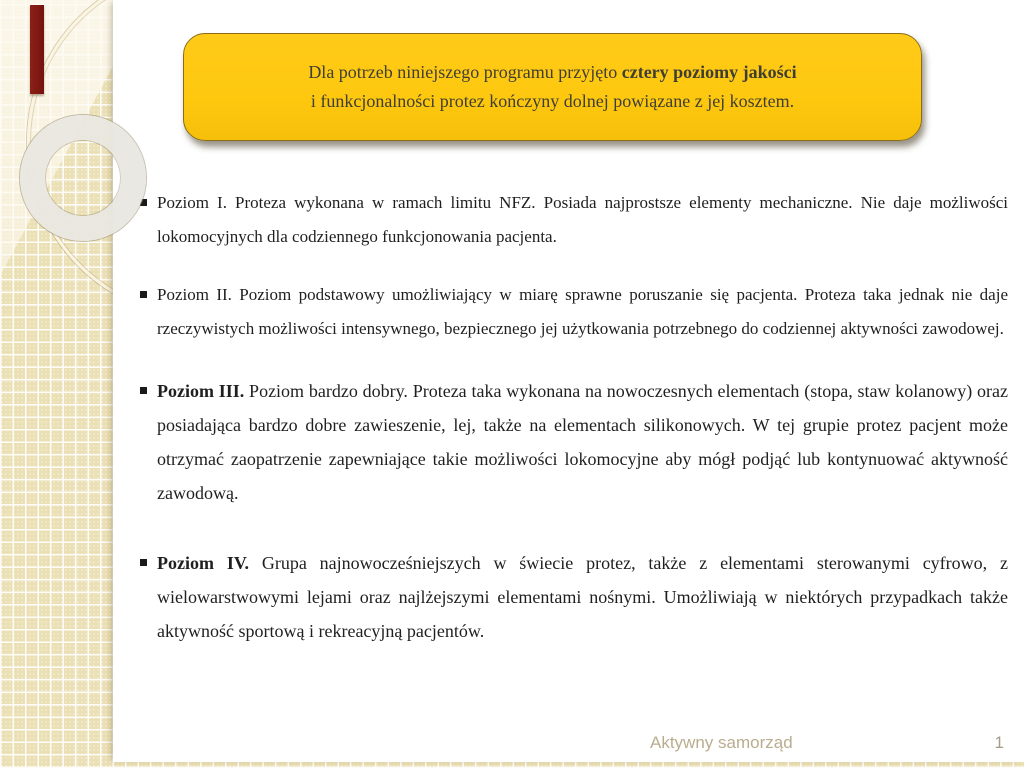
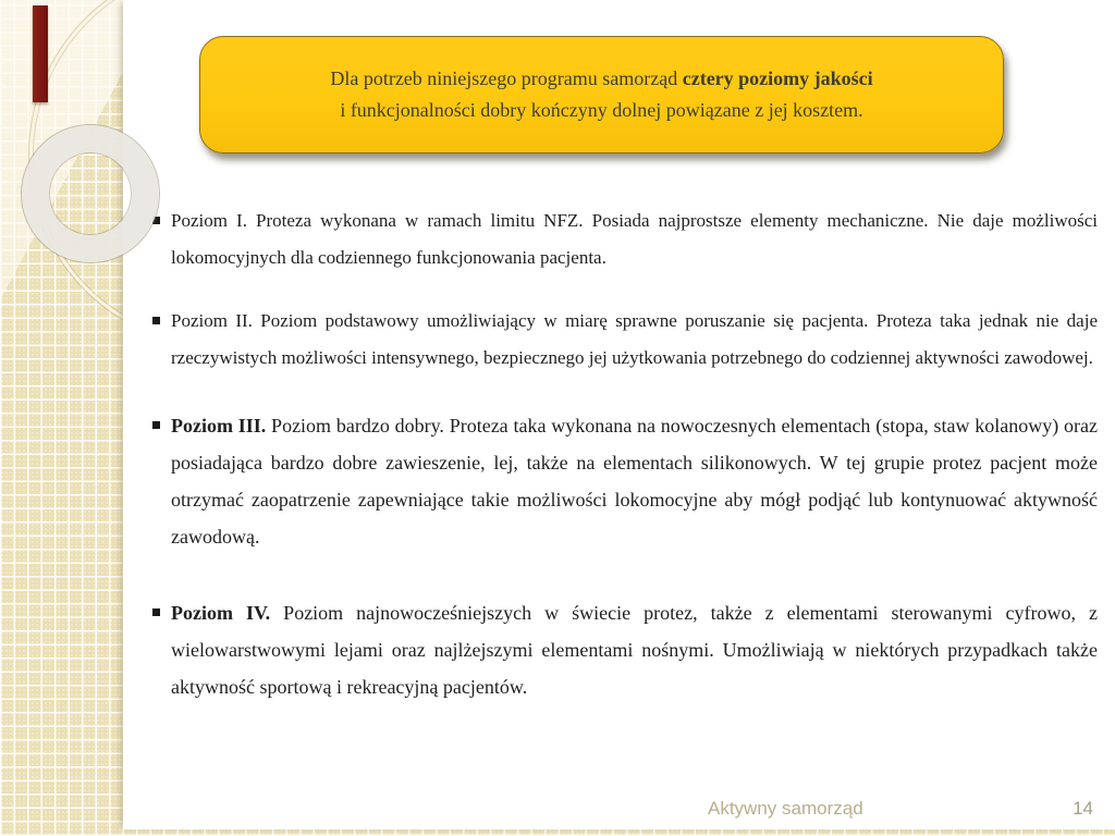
- Dla potrzeb niniejszego programu przyjęto cztery poziomy jakości
+ Dla potrzeb niniejszego programu samorząd cztery poziomy jakości
- i funkcjonalności protez kończyny dolnej powiązane z jej kosztem.
+ i funkcjonalności dobry kończyny dolnej powiązane z jej kosztem.
  Poziom I. Proteza wykonana w ramach limitu NFZ. Posiada najprostsze elementy mechaniczne. Nie daje możliwości lokomocyjnych dla codziennego funkcjonowania pacjenta.
  Poziom II. Poziom podstawowy umożliwiający w miarę sprawne poruszanie się pacjenta. Proteza taka jednak nie daje rzeczywistych możliwości intensywnego, bezpiecznego jej użytkowania potrzebnego do codziennej aktywności zawodowej.
  Poziom III. Poziom bardzo dobry. Proteza taka wykonana na nowoczesnych elementach (stopa, staw kolanowy) oraz posiadająca bardzo dobre zawieszenie, lej, także na elementach silikonowych. W tej grupie protez pacjent może otrzymać zaopatrzenie zapewniające takie możliwości lokomocyjne aby mógł podjąć lub kontynuować aktywność zawodową.
- Poziom IV. Grupa najnowocześniejszych w świecie protez, także z elementami sterowanymi cyfrowo, z wielowarstwowymi lejami oraz najlżejszymi elementami nośnymi. Umożliwiają w niektórych przypadkach także aktywność sportową i rekreacyjną pacjentów.
+ Poziom IV. Poziom najnowocześniejszych w świecie protez, także z elementami sterowanymi cyfrowo, z wielowarstwowymi lejami oraz najlżejszymi elementami nośnymi. Umożliwiają w niektórych przypadkach także aktywność sportową i rekreacyjną pacjentów.
  Aktywny samorząd
- 1
+ 14
